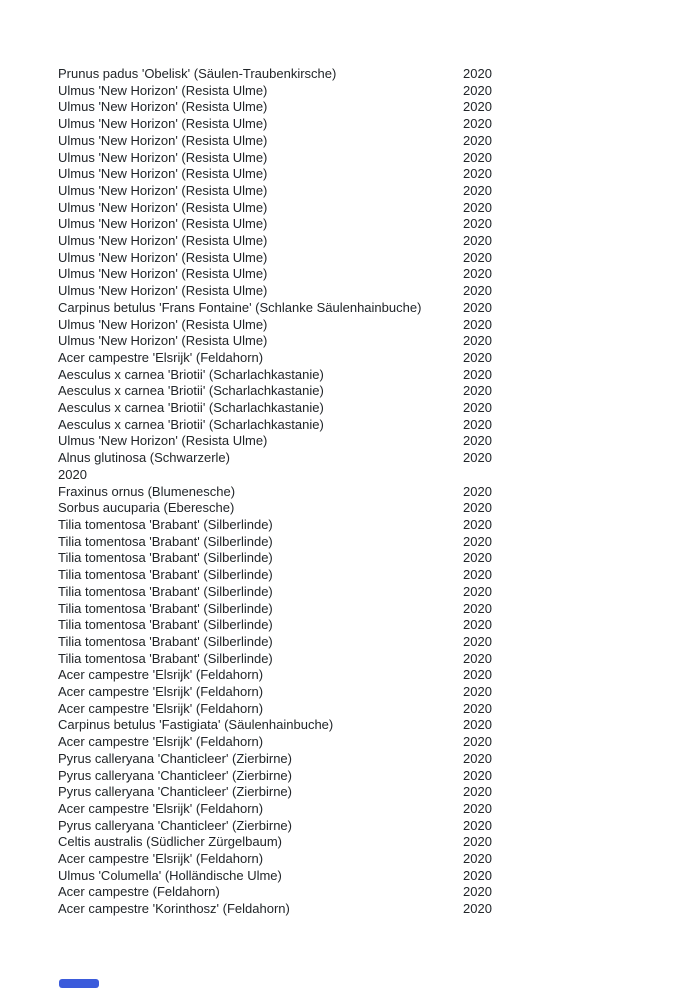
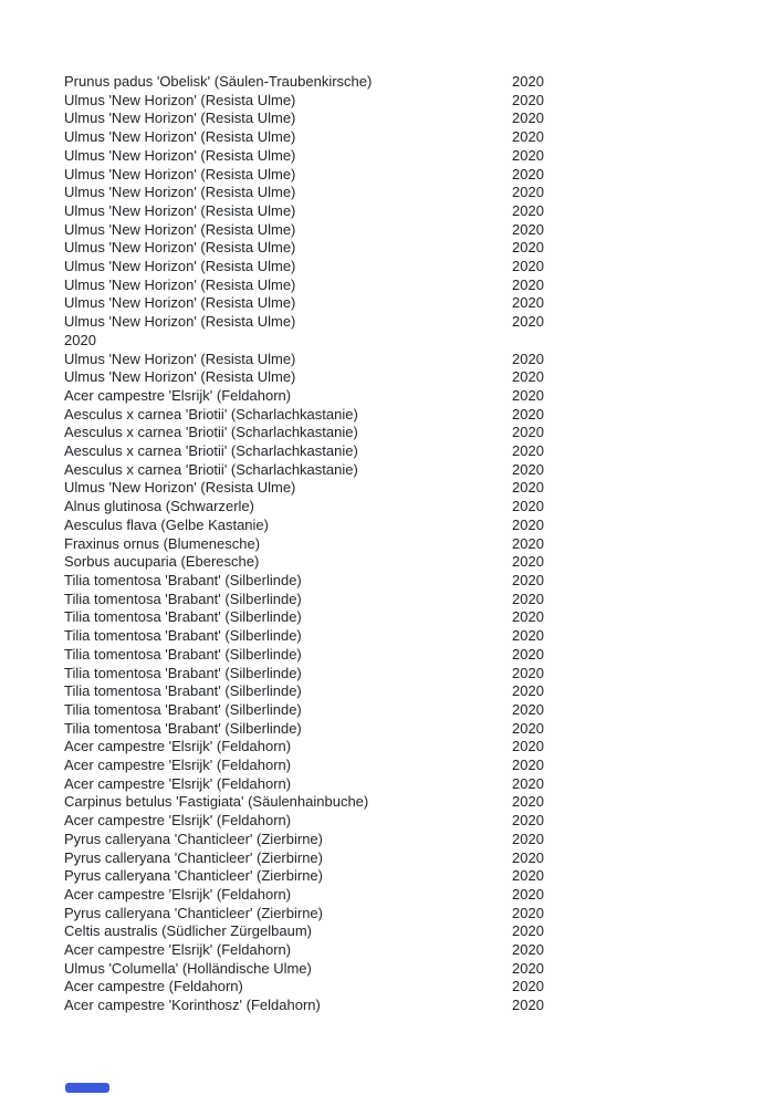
  Prunus padus 'Obelisk' (Säulen-Traubenkirsche)
  2020
  Ulmus 'New Horizon' (Resista Ulme)
  2020
  Ulmus 'New Horizon' (Resista Ulme)
  2020
  Ulmus 'New Horizon' (Resista Ulme)
  2020
  Ulmus 'New Horizon' (Resista Ulme)
  2020
  Ulmus 'New Horizon' (Resista Ulme)
  2020
  Ulmus 'New Horizon' (Resista Ulme)
  2020
  Ulmus 'New Horizon' (Resista Ulme)
  2020
  Ulmus 'New Horizon' (Resista Ulme)
  2020
  Ulmus 'New Horizon' (Resista Ulme)
  2020
  Ulmus 'New Horizon' (Resista Ulme)
  2020
  Ulmus 'New Horizon' (Resista Ulme)
  2020
  Ulmus 'New Horizon' (Resista Ulme)
  2020
  Ulmus 'New Horizon' (Resista Ulme)
  2020
- Carpinus betulus 'Frans Fontaine' (Schlanke Säulenhainbuche)
  2020
  Ulmus 'New Horizon' (Resista Ulme)
  2020
  Ulmus 'New Horizon' (Resista Ulme)
  2020
  Acer campestre 'Elsrijk' (Feldahorn)
  2020
  Aesculus x carnea 'Briotii' (Scharlachkastanie)
  2020
  Aesculus x carnea 'Briotii' (Scharlachkastanie)
  2020
  Aesculus x carnea 'Briotii' (Scharlachkastanie)
  2020
  Aesculus x carnea 'Briotii' (Scharlachkastanie)
  2020
  Ulmus 'New Horizon' (Resista Ulme)
  2020
  Alnus glutinosa (Schwarzerle)
  2020
+ Aesculus flava (Gelbe Kastanie)
  2020
  Fraxinus ornus (Blumenesche)
  2020
  Sorbus aucuparia (Eberesche)
  2020
  Tilia tomentosa 'Brabant' (Silberlinde)
  2020
  Tilia tomentosa 'Brabant' (Silberlinde)
  2020
  Tilia tomentosa 'Brabant' (Silberlinde)
  2020
  Tilia tomentosa 'Brabant' (Silberlinde)
  2020
  Tilia tomentosa 'Brabant' (Silberlinde)
  2020
  Tilia tomentosa 'Brabant' (Silberlinde)
  2020
  Tilia tomentosa 'Brabant' (Silberlinde)
  2020
  Tilia tomentosa 'Brabant' (Silberlinde)
  2020
  Tilia tomentosa 'Brabant' (Silberlinde)
  2020
  Acer campestre 'Elsrijk' (Feldahorn)
  2020
  Acer campestre 'Elsrijk' (Feldahorn)
  2020
  Acer campestre 'Elsrijk' (Feldahorn)
  2020
  Carpinus betulus 'Fastigiata' (Säulenhainbuche)
  2020
  Acer campestre 'Elsrijk' (Feldahorn)
  2020
  Pyrus calleryana 'Chanticleer' (Zierbirne)
  2020
  Pyrus calleryana 'Chanticleer' (Zierbirne)
  2020
  Pyrus calleryana 'Chanticleer' (Zierbirne)
  2020
  Acer campestre 'Elsrijk' (Feldahorn)
  2020
  Pyrus calleryana 'Chanticleer' (Zierbirne)
  2020
  Celtis australis (Südlicher Zürgelbaum)
  2020
  Acer campestre 'Elsrijk' (Feldahorn)
  2020
  Ulmus 'Columella' (Holländische Ulme)
  2020
  Acer campestre (Feldahorn)
  2020
  Acer campestre 'Korinthosz' (Feldahorn)
  2020
